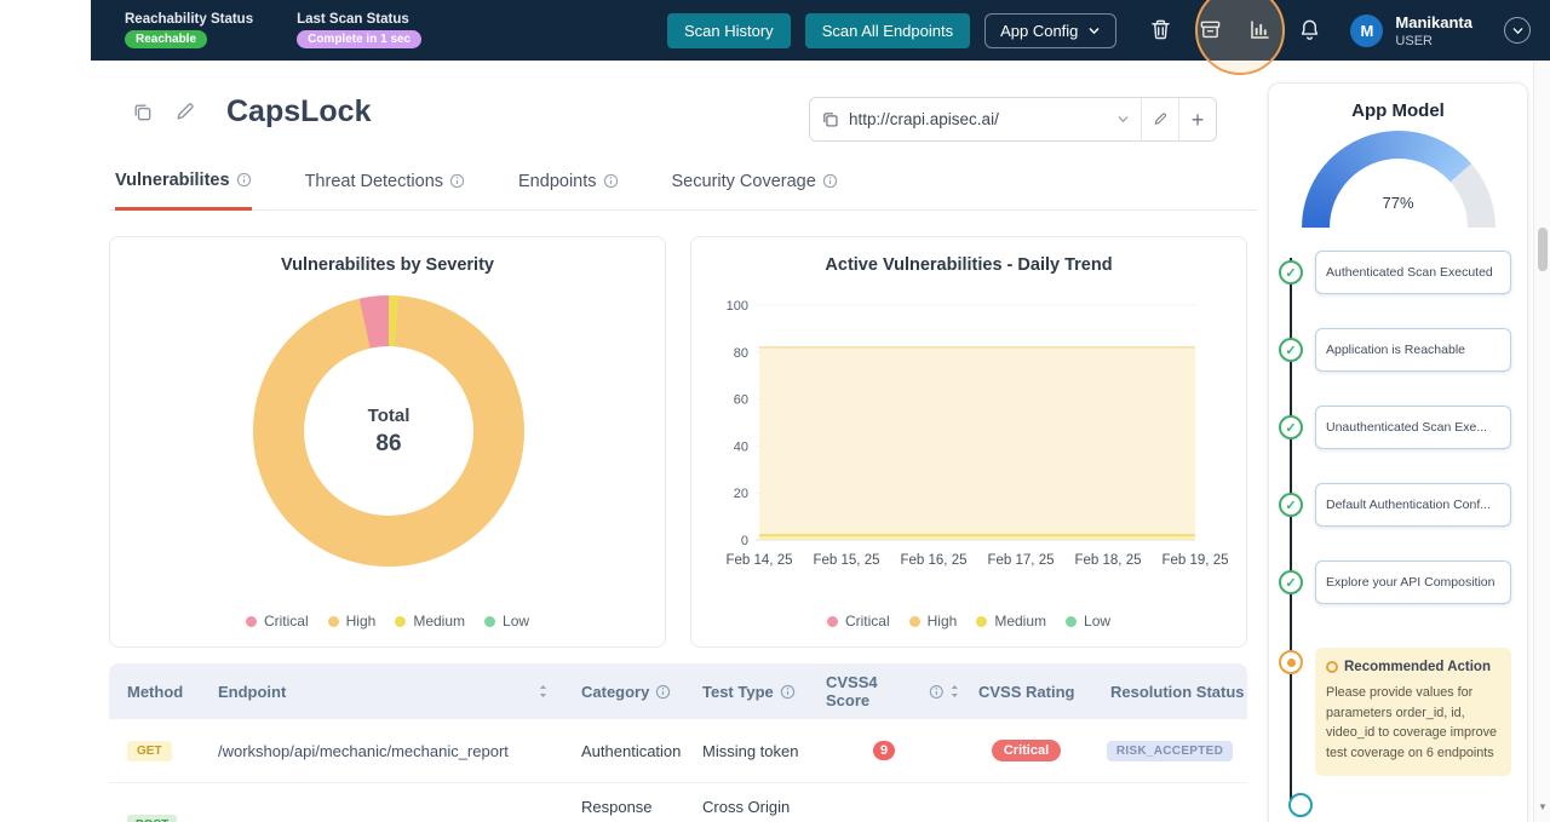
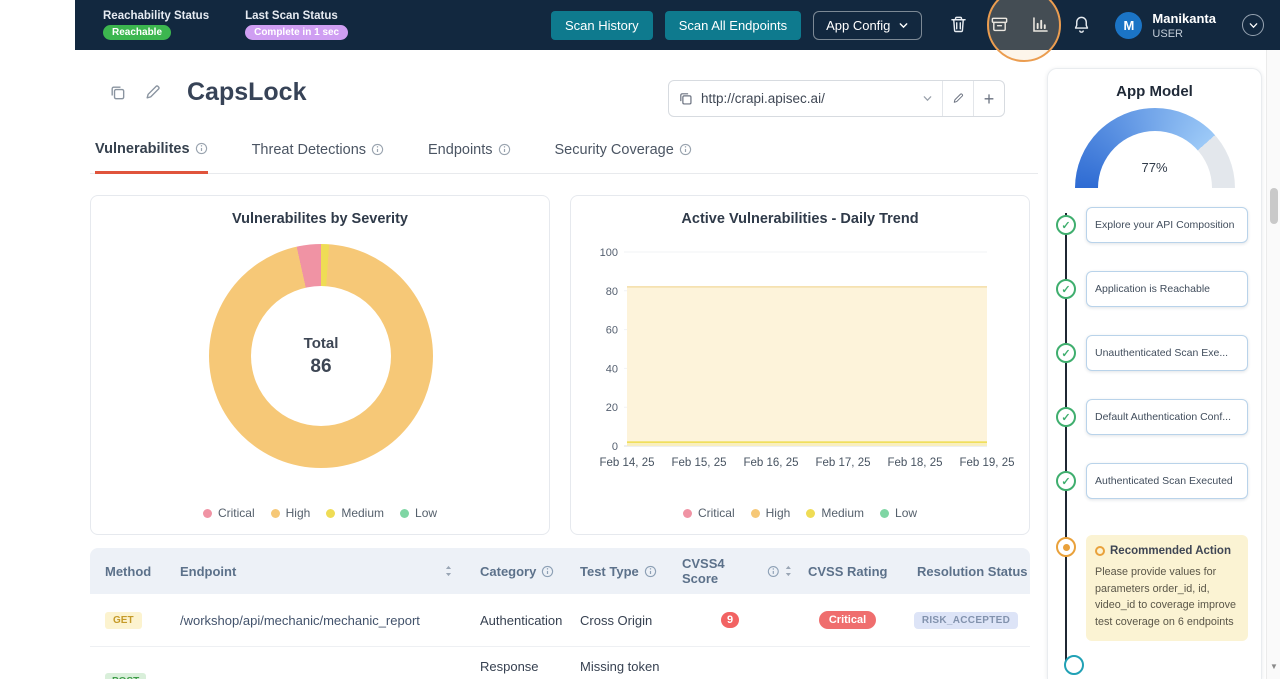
  Reachability Status
  Reachable
  Last Scan Status
  Complete in 1 sec
  Scan History
  Scan All Endpoints
  App Config
  M
  Manikanta
  USER
  CapsLock
  http://crapi.apisec.ai/
  +
  Vulnerabilites
  Threat Detections
  Endpoints
  Security Coverage
  Vulnerabilites by Severity
  Total
  86
  Critical
  High
  Medium
  Low
  Active Vulnerabilities - Daily Trend
  0
  20
  40
  60
  80
  100
  Feb 14, 25
  Feb 15, 25
  Feb 16, 25
  Feb 17, 25
  Feb 18, 25
  Feb 19, 25
  Critical
  High
  Medium
  Low
  Method
  Endpoint
  Category
  Test Type
  CVSS4 Score
  CVSS Rating
  Resolution Status
  GET
  /workshop/api/mechanic/mechanic_report
  Authentication
- Missing token
+ Cross Origin
  9
  Critical
  RISK_ACCEPTED
  Response
- Cross Origin
+ Missing token
  App Model
  77%
  ✓
- Authenticated Scan Executed
+ Explore your API Composition
  ✓
  Application is Reachable
  ✓
  Unauthenticated Scan Exe...
  ✓
  Default Authentication Conf...
  ✓
- Explore your API Composition
+ Authenticated Scan Executed
  Recommended Action
  Please provide values for parameters order_id, id, video_id to coverage improve test coverage on 6 endpoints
  ▼
